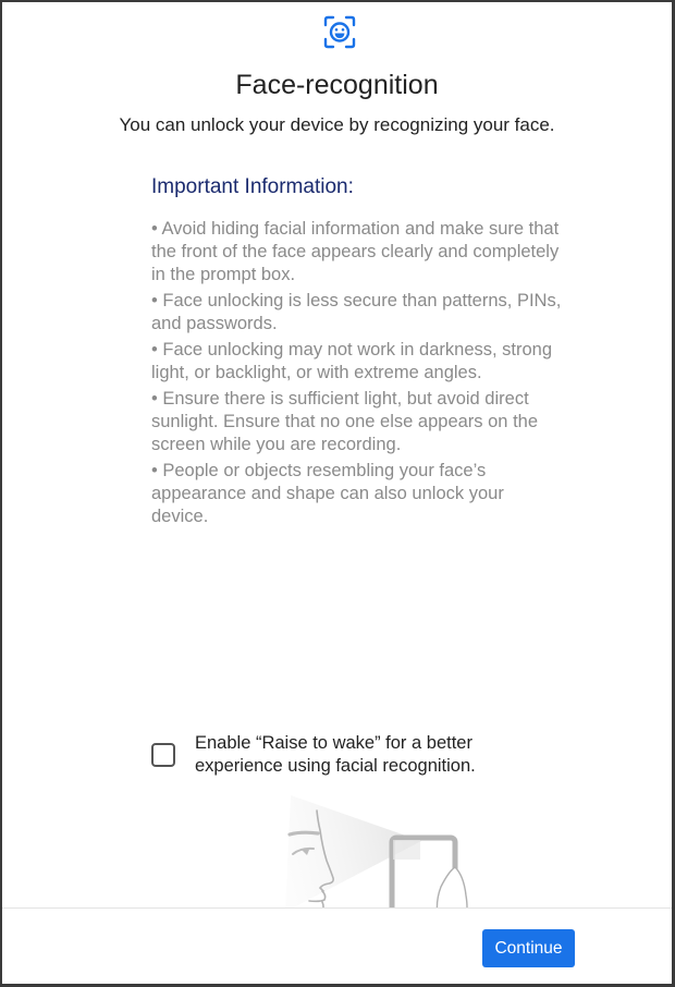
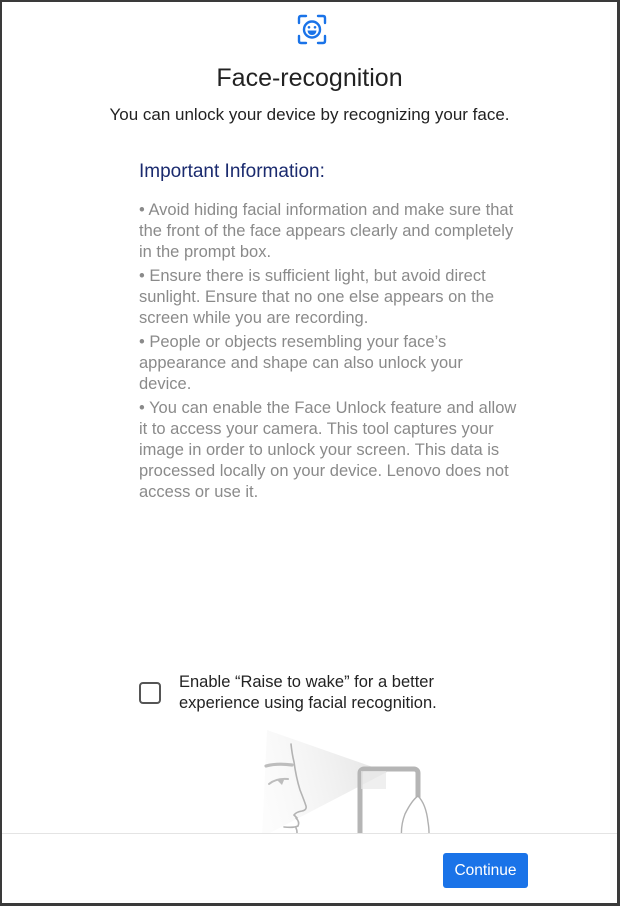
  Face-recognition
  You can unlock your device by recognizing your face.
  Important Information:
  • Avoid hiding facial information and make sure that the front of the face appears clearly and completely in the prompt box.
- • Face unlocking is less secure than patterns, PINs, and passwords.
- • Face unlocking may not work in darkness, strong light, or backlight, or with extreme angles.
  • Ensure there is sufficient light, but avoid direct sunlight. Ensure that no one else appears on the screen while you are recording.
  • People or objects resembling your face’s appearance and shape can also unlock your device.
+ • You can enable the Face Unlock feature and allow it to access your camera. This tool captures your image in order to unlock your screen. This data is processed locally on your device. Lenovo does not access or use it.
  Enable “Raise to wake” for a better experience using facial recognition.
  Continue
